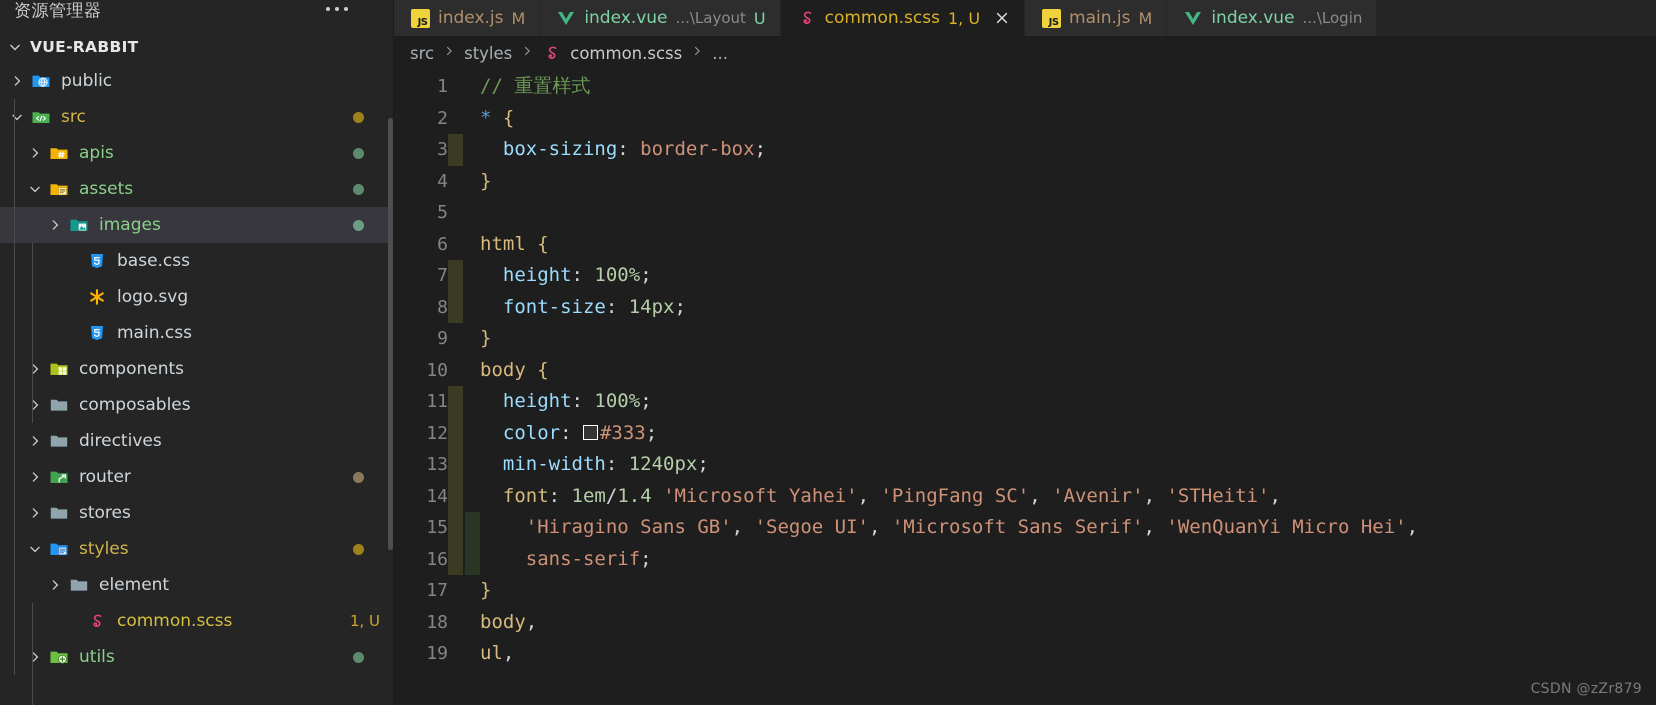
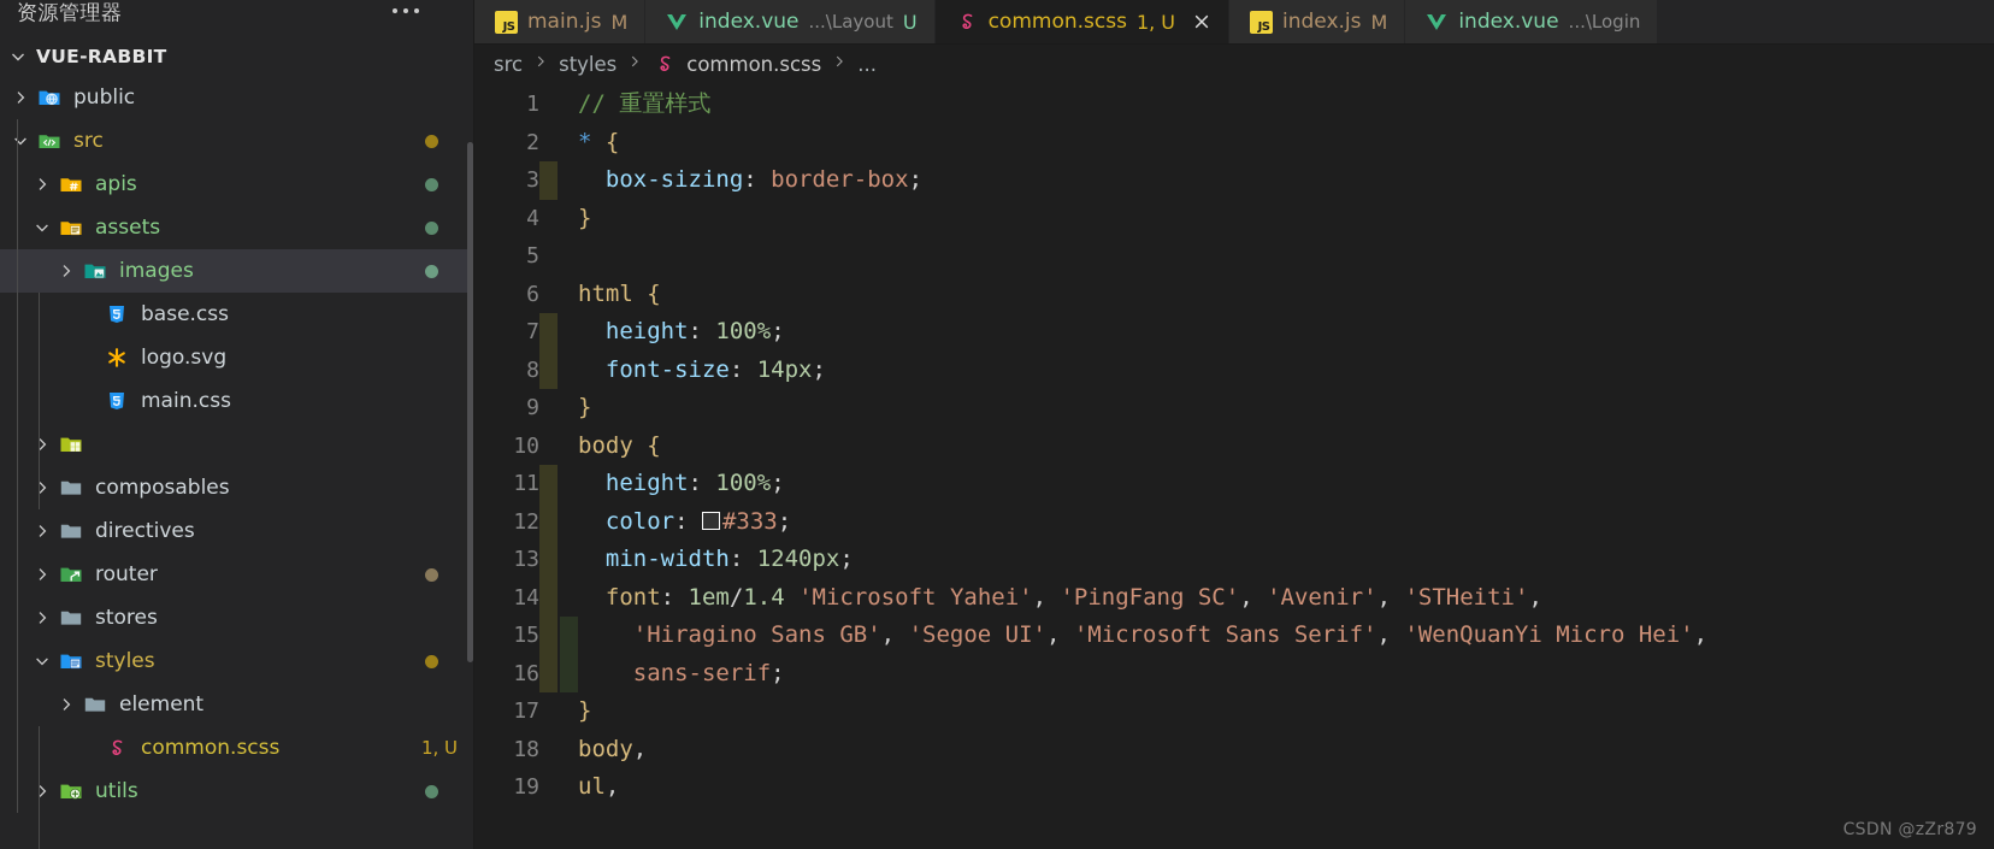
  资源管理器
  VUE-RABBIT
  public
  src
  apis
  assets
  images
  base.css
  logo.svg
  main.css
- components
  composables
  directives
  router
  stores
  styles
  element
  common.scss
  1, U
  utils
  JS
- index.js
+ main.js
  M
  index.vue
  ...\Layout
  U
  common.scss
  1, U
  JS
- main.js
+ index.js
  M
  index.vue
  ...\Login
  src
  styles
  common.scss
  ...
  1
  // 重置样式
  2
  * {
  3
  box-sizing: border-box;
  4
  }
  5
  6
  html {
  7
  height: 100%;
  8
  font-size: 14px;
  9
  }
  10
  body {
  11
  height: 100%;
  12
  color: #333;
  13
  min-width: 1240px;
  14
  font: 1em/1.4 'Microsoft Yahei', 'PingFang SC', 'Avenir', 'STHeiti',
  15
  'Hiragino Sans GB', 'Segoe UI', 'Microsoft Sans Serif', 'WenQuanYi Micro Hei',
  16
  sans-serif;
  17
  }
  18
  body,
  19
  ul,
  CSDN @zZr879
